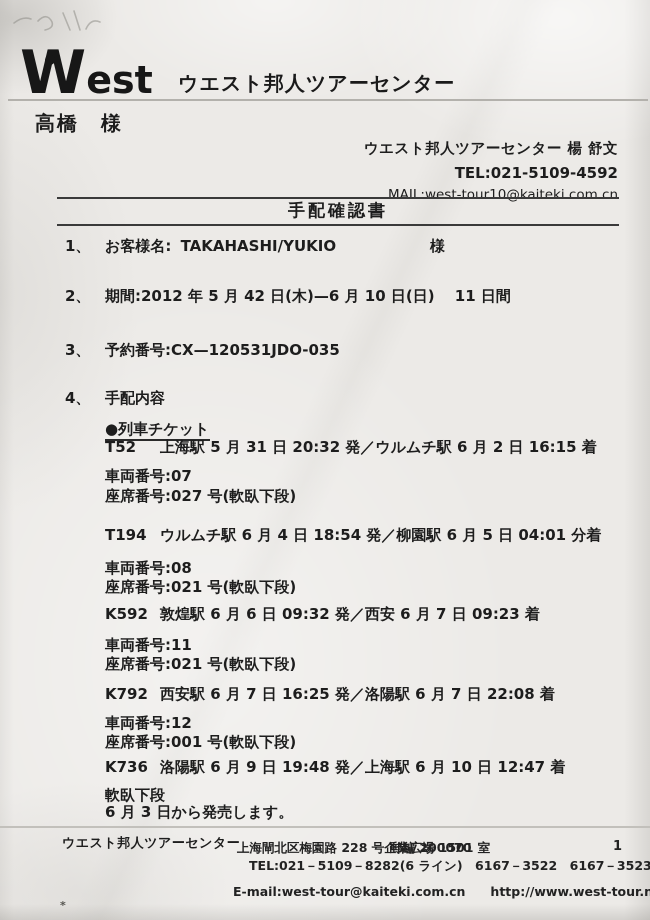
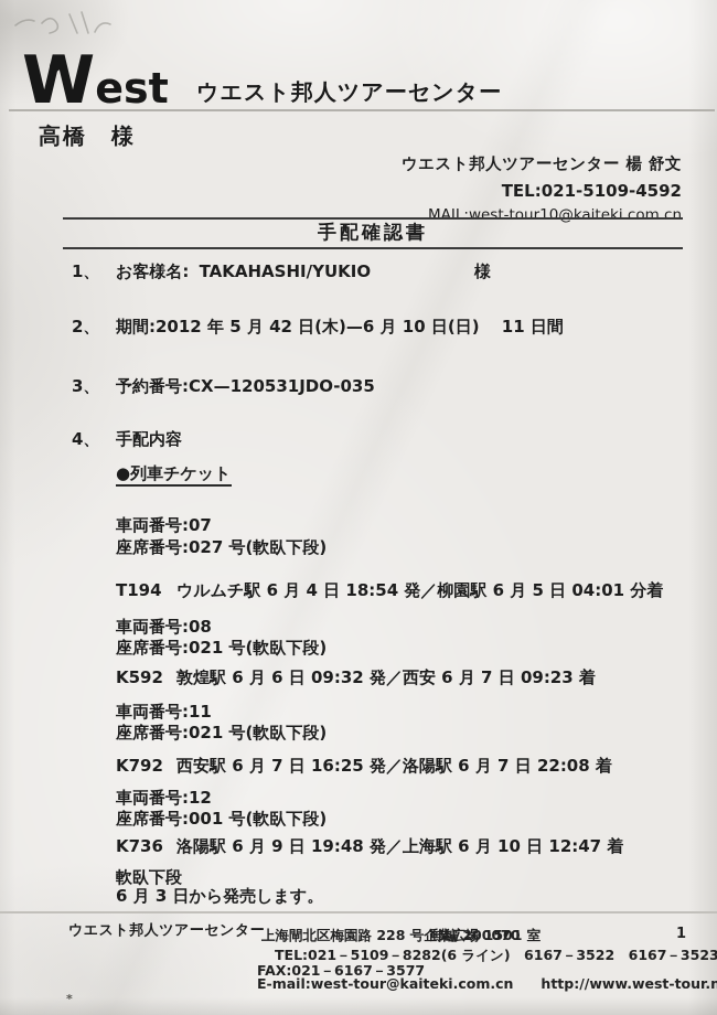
  West
  ウエスト邦人ツアーセンター
  高橋 様
  ウエスト邦人ツアーセンター 楊 舒文
  TEL:021-5109-4592
  MAIL:west-tour10@kaiteki.com.cn
  手配確認書
  1、 お客様名: TAKAHASHI/YUKIO
  様
  2、 期間:2012 年 5 月 42 日(木)—6 月 10 日(日) 11 日間
  3、 予約番号:CX—120531JDO-035
  4、 手配内容
  ●列車チケット
- T52 上海駅 5 月 31 日 20:32 発／ウルムチ駅 6 月 2 日 16:15 着
  車両番号:07
  座席番号:027 号(軟臥下段)
  T194 ウルムチ駅 6 月 4 日 18:54 発／柳園駅 6 月 5 日 04:01 分着
  車両番号:08
  座席番号:021 号(軟臥下段)
  K592 敦煌駅 6 月 6 日 09:32 発／西安 6 月 7 日 09:23 着
  車両番号:11
  座席番号:021 号(軟臥下段)
  K792 西安駅 6 月 7 日 16:25 発／洛陽駅 6 月 7 日 22:08 着
  車両番号:12
  座席番号:001 号(軟臥下段)
  K736 洛陽駅 6 月 9 日 19:48 発／上海駅 6 月 10 日 12:47 着
  軟臥下段
  6 月 3 日から発売します。
  ウエスト邦人ツアーセンター
  上海閘北区梅園路 228 号企業広場 1501 室
  郵編 200070
  1
  TEL:021－5109－8282(6 ライン) 6167－3522 6167－3523
+ FAX:021－6167－3577
  E-mail:west-tour@kaiteki.com.cn http://www.west-tour.n
  *
